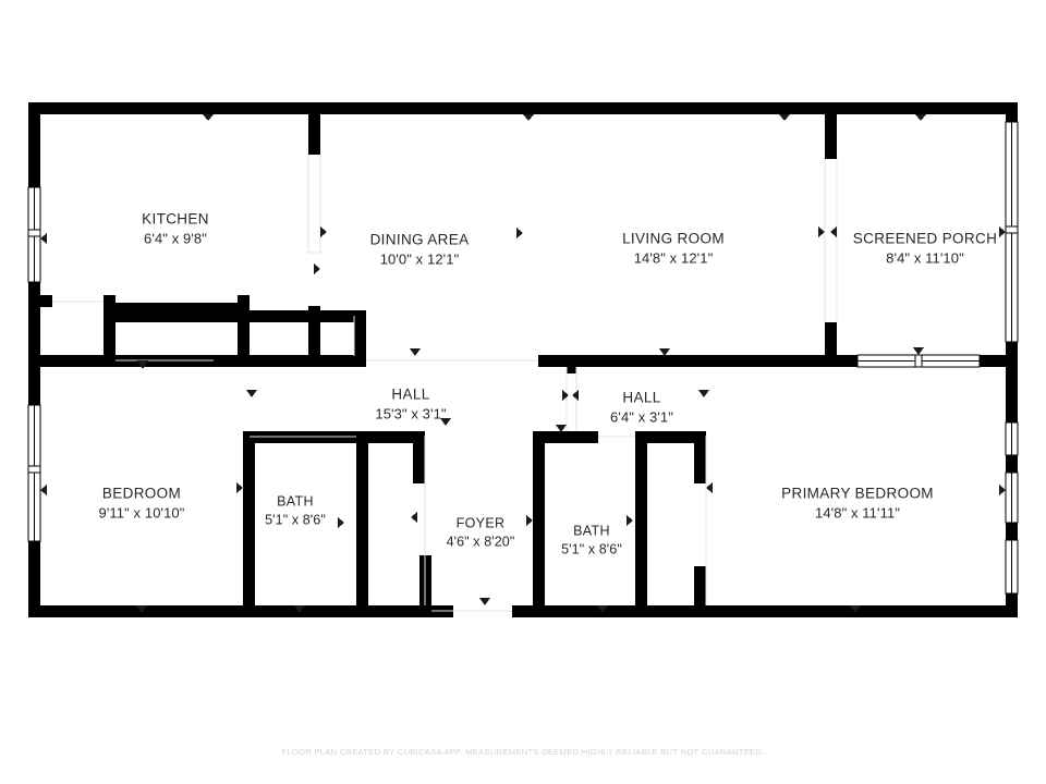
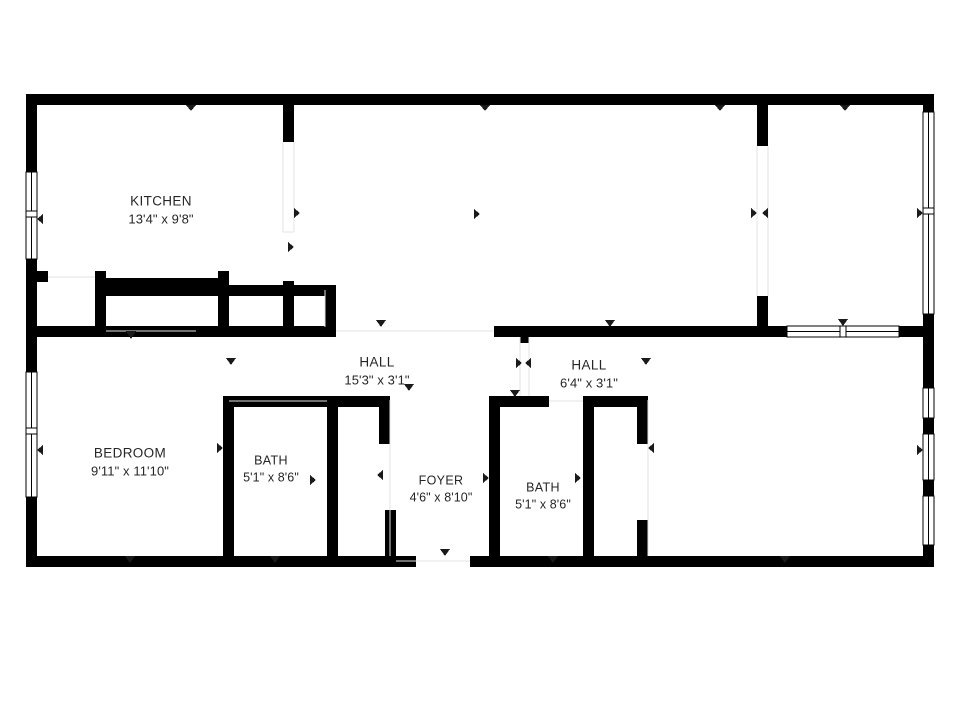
  KITCHEN
- 6'4" x 9'8"
+ 13'4" x 9'8"
- DINING AREA
- 10'0" x 12'1"
- LIVING ROOM
- 14'8" x 12'1"
- SCREENED PORCH
- 8'4" x 11'10"
  HALL
  15'3" x 3'1"
  HALL
  6'4" x 3'1"
  BEDROOM
- 9'11" x 10'10"
+ 9'11" x 11'10"
  BATH
  5'1" x 8'6"
  FOYER
- 4'6" x 8'20"
+ 4'6" x 8'10"
  BATH
  5'1" x 8'6"
- PRIMARY BEDROOM
- 14'8" x 11'11"
- FLOOR PLAN CREATED BY CUBICASA APP. MEASUREMENTS DEEMED HIGHLY RELIABLE BUT NOT GUARANTEED.
